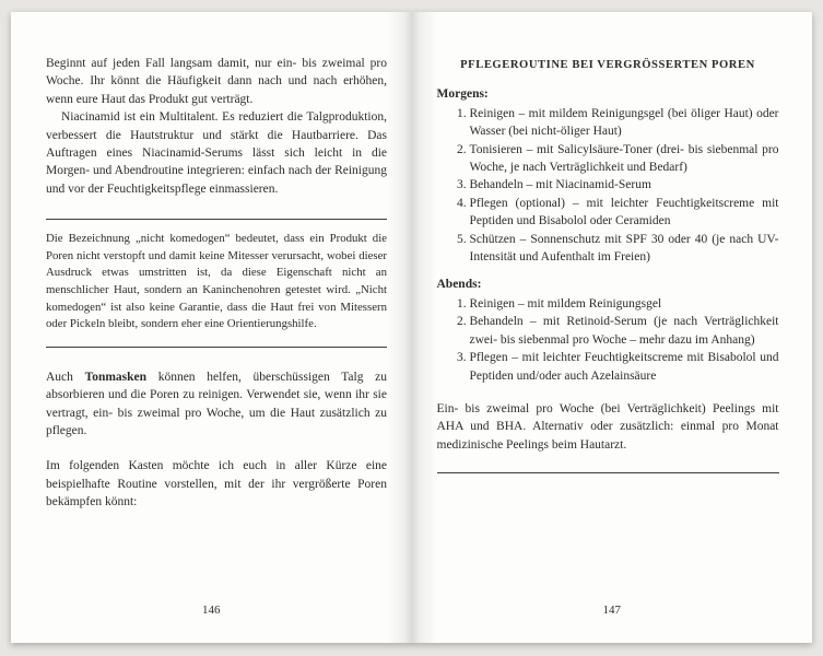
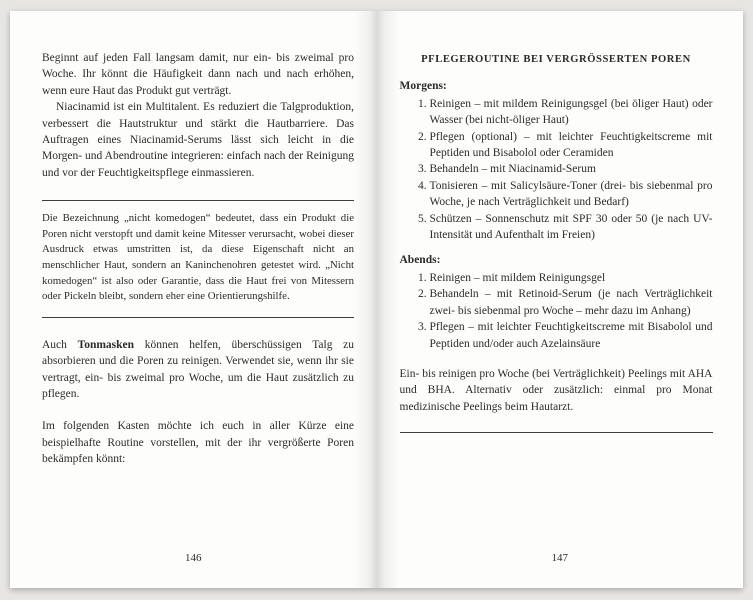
  Beginnt auf jeden Fall langsam damit, nur ein- bis zweimal pro Woche. Ihr könnt die Häufigkeit dann nach und nach erhöhen wenn eure Haut das Produkt gut verträgt.
  Niacinamid ist ein Multitalent. Es reduziert die Talgproduktion verbessert die Hautstruktur und stärkt die Hautbarriere. Das Auftragen eines Niacinamid-Serums lässt sich leicht in die Morgen- und Abendroutine integrieren: einfach nach der Reinigung und vor der Feuchtigkeitspflege einmassieren.
- Die Bezeichnung „nicht komedogen“ bedeutet, dass ein Produkt die Poren nicht verstopft und damit keine Mitesser verursacht, wobei dieser Ausdruck etwas umstritten ist, da diese Eigenschaft nicht an menschlicher Haut, sondern an Kaninchenohren getestet wird. „Nicht komedogen“ ist also keine Garantie, dass die Haut frei von Mitessern oder Pickeln bleibt, sondern eher eine Orientierungshilfe.
+ Die Bezeichnung „nicht komedogen“ bedeutet, dass ein Produkt die Poren nicht verstopft und damit keine Mitesser verursacht, wobei dieser Ausdruck etwas umstritten ist, da diese Eigenschaft nicht an menschlicher Haut, sondern an Kaninchenohren getestet wird. „Nicht komedogen“ ist also oder Garantie, dass die Haut frei von Mitessern oder Pickeln bleibt, sondern eher eine Orientierungshilfe.
  Auch Tonmasken können helfen, überschüssigen Talg zu absorbieren und die Poren zu reinigen. Verwendet sie, wenn ihr sie vertragt, ein- bis zweimal pro Woche, um die Haut zusätzlich zu pflegen.
  Im folgenden Kasten möchte ich euch in aller Kürze eine beispielhafte Routine vorstellen, mit der ihr vergrößerte Poren bekämpfen könnt:
  146
  PFLEGEROUTINE BEI VERGRÖSSERTEN POREN
  Morgens:
  Reinigen – mit mildem Reinigungsgel (bei öliger Haut) oder Wasser (bei nicht-öliger Haut)
- Tonisieren – mit Salicylsäure-Toner (drei- bis siebenmal pro Woche, je nach Verträglichkeit und Bedarf)
+ Pflegen (optional) – mit leichter Feuchtigkeitscreme mit Peptiden und Bisabolol oder Ceramiden
  Behandeln – mit Niacinamid-Serum
- Pflegen (optional) – mit leichter Feuchtigkeitscreme mit Peptiden und Bisabolol oder Ceramiden
+ Tonisieren – mit Salicylsäure-Toner (drei- bis siebenmal pro Woche, je nach Verträglichkeit und Bedarf)
- Schützen – Sonnenschutz mit SPF 30 oder 40 (je nach UV-Intensität und Aufenthalt im Freien)
+ Schützen – Sonnenschutz mit SPF 30 oder 50 (je nach UV-Intensität und Aufenthalt im Freien)
  Abends:
  Reinigen – mit mildem Reinigungsgel
  Behandeln – mit Retinoid-Serum (je nach Verträglichkeit zwei- bis siebenmal pro Woche – mehr dazu im Anhang)
  Pflegen – mit leichter Feuchtigkeitscreme mit Bisabolol und Peptiden und/oder auch Azelainsäure
- Ein- bis zweimal pro Woche (bei Verträglichkeit) Peelings mit AHA und BHA. Alternativ oder zusätzlich: einmal pro Monat medizinische Peelings beim Hautarzt.
+ Ein- bis reinigen pro Woche (bei Verträglichkeit) Peelings mit AHA und BHA. Alternativ oder zusätzlich: einmal pro Monat medizinische Peelings beim Hautarzt.
  147
